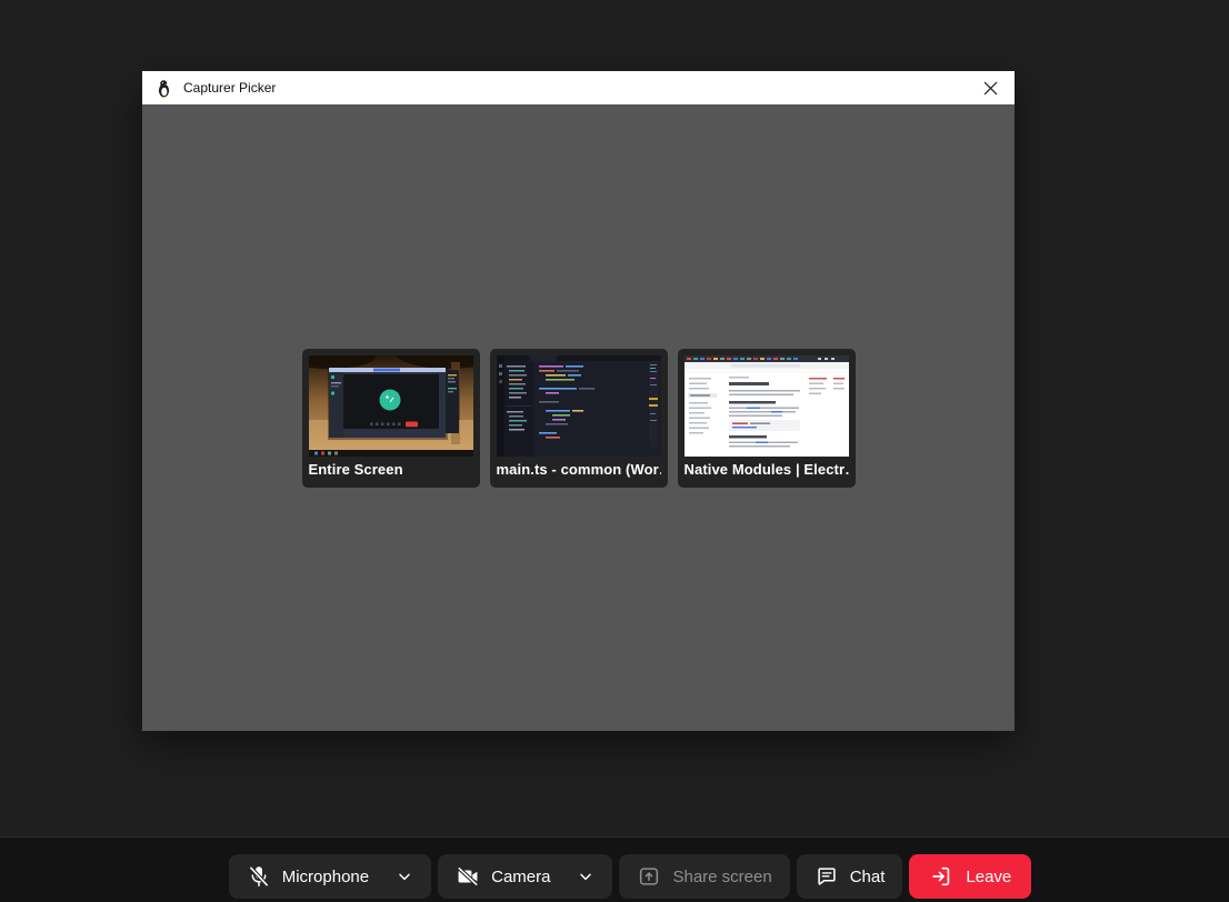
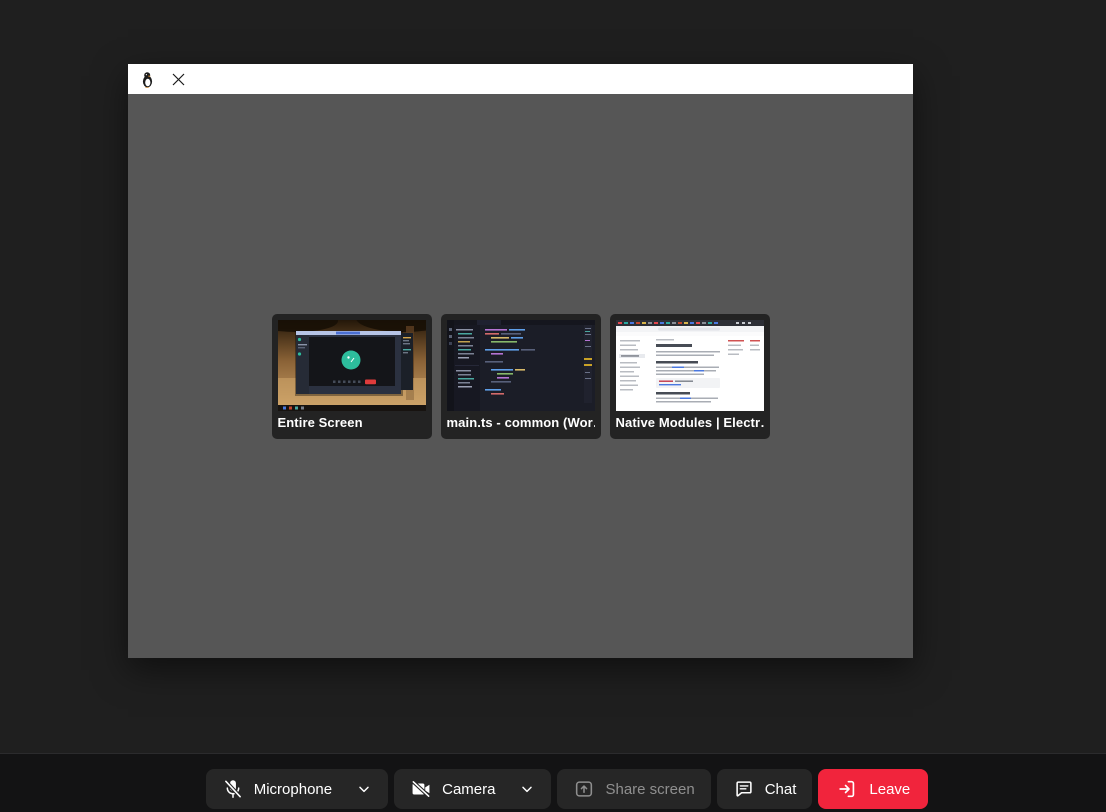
- Capturer Picker
  Entire Screen
  main.ts - common (Wor
  Native Modules | Electr
  Microphone
  Camera
  Share screen
  Chat
  Leave
